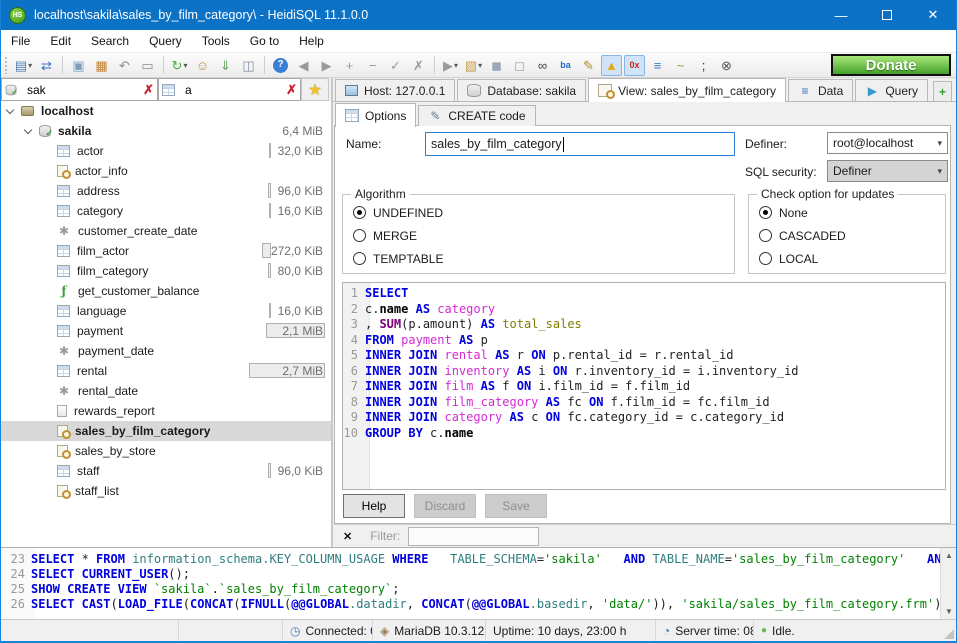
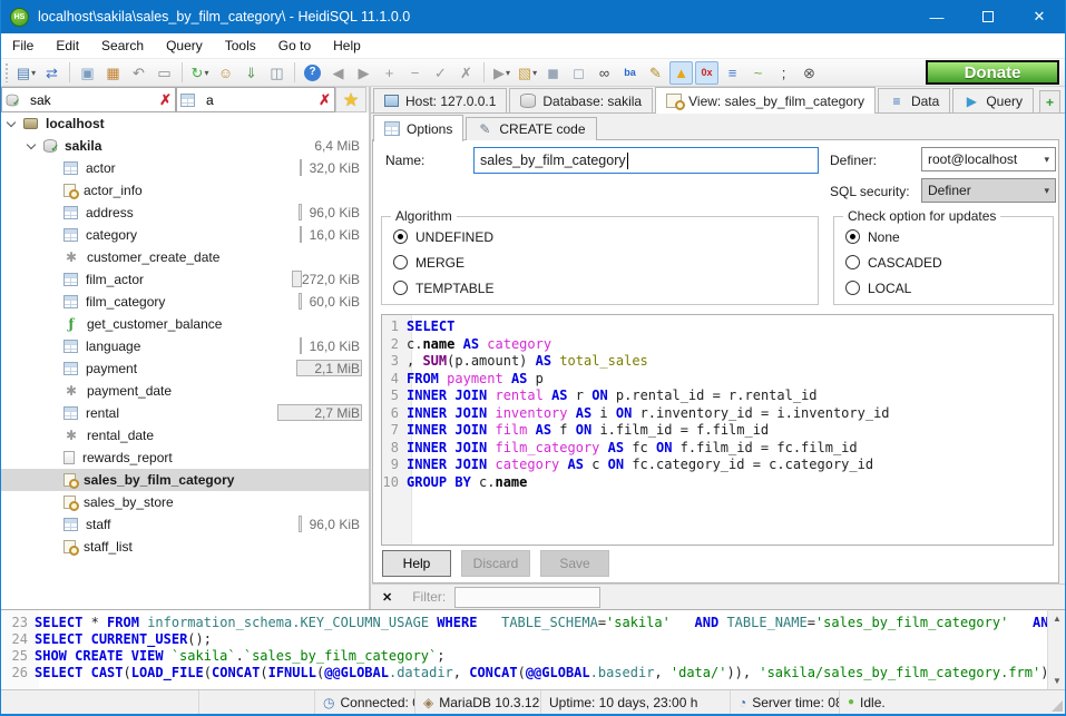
  localhost\sakila\sales_by_film_category\ - HeidiSQL 11.1.0.0
  —
  ✕
  File
  Edit
  Search
  Query
  Tools
  Go to
  Help
  ▤
  ▾
  ⇄
  ▣
  ▦
  ↶
  ▭
  ↻
  ▾
  ☺
  ⇓
  ◫
  ?
  ◀
  ▶
  +
  −
  ✓
  ✗
  ▶
  ▾
  ▧
  ▾
  ◼
  ◻
  ∞
  ba
  ✎
  ▲
  0x
  ≡
  ~
  ;
  ⊗
  Donate
  sak
  ✗
  a
  ✗
  ★
  localhost
  sakila
  6,4 MiB
  actor
  32,0 KiB
  actor_info
  address
  96,0 KiB
  category
  16,0 KiB
  ✱
  customer_create_date
  film_actor
  272,0 KiB
  film_category
- 80,0 KiB
+ 60,0 KiB
  ƒ
  get_customer_balance
  language
  16,0 KiB
  payment
  2,1 MiB
  ✱
  payment_date
  rental
  2,7 MiB
  ✱
  rental_date
  rewards_report
  sales_by_film_category
  sales_by_store
  staff
  96,0 KiB
  staff_list
  Host: 127.0.0.1
  Database: sakila
  View: sales_by_film_category
  ≡
  Data
  ▶
  Query
  +
  Options
  ✎
  CREATE code
  Name:
  sales_by_film_category
  Definer:
  root@localhost
  ▾
  SQL security:
  Definer
  ▾
  Algorithm
  UNDEFINED
  MERGE
  TEMPTABLE
  Check option for updates
  None
  CASCADED
  LOCAL
  1
  SELECT
  2
  c.name AS category
  3
  , SUM(p.amount) AS total_sales
  4
  FROM payment AS p
  5
  INNER JOIN rental AS r ON p.rental_id = r.rental_id
  6
  INNER JOIN inventory AS i ON r.inventory_id = i.inventory_id
  7
  INNER JOIN film AS f ON i.film_id = f.film_id
  8
  INNER JOIN film_category AS fc ON f.film_id = fc.film_id
  9
  INNER JOIN category AS c ON fc.category_id = c.category_id
  10
  GROUP BY c.name
  Help
  Discard
  Save
  ✕
  Filter:
  23
  SELECT * FROM information_schema.KEY_COLUMN_USAGE WHERE TABLE_SCHEMA='sakila' AND TABLE_NAME='sales_by_film_category' AN
  24
  SELECT CURRENT_USER();
  25
  SHOW CREATE VIEW `sakila`.`sales_by_film_category`;
  26
  SELECT CAST(LOAD_FILE(CONCAT(IFNULL(@@GLOBAL.datadir, CONCAT(@@GLOBAL.basedir, 'data/')), 'sakila/sales_by_film_category.frm')
  ▲
  ▼
  ◷
  Connected:
  ◈
  MariaDB 10.3.12
  Uptime: 10 days, 23:00 h
  ◔
  Server time: 0
  ●
  Idle.
